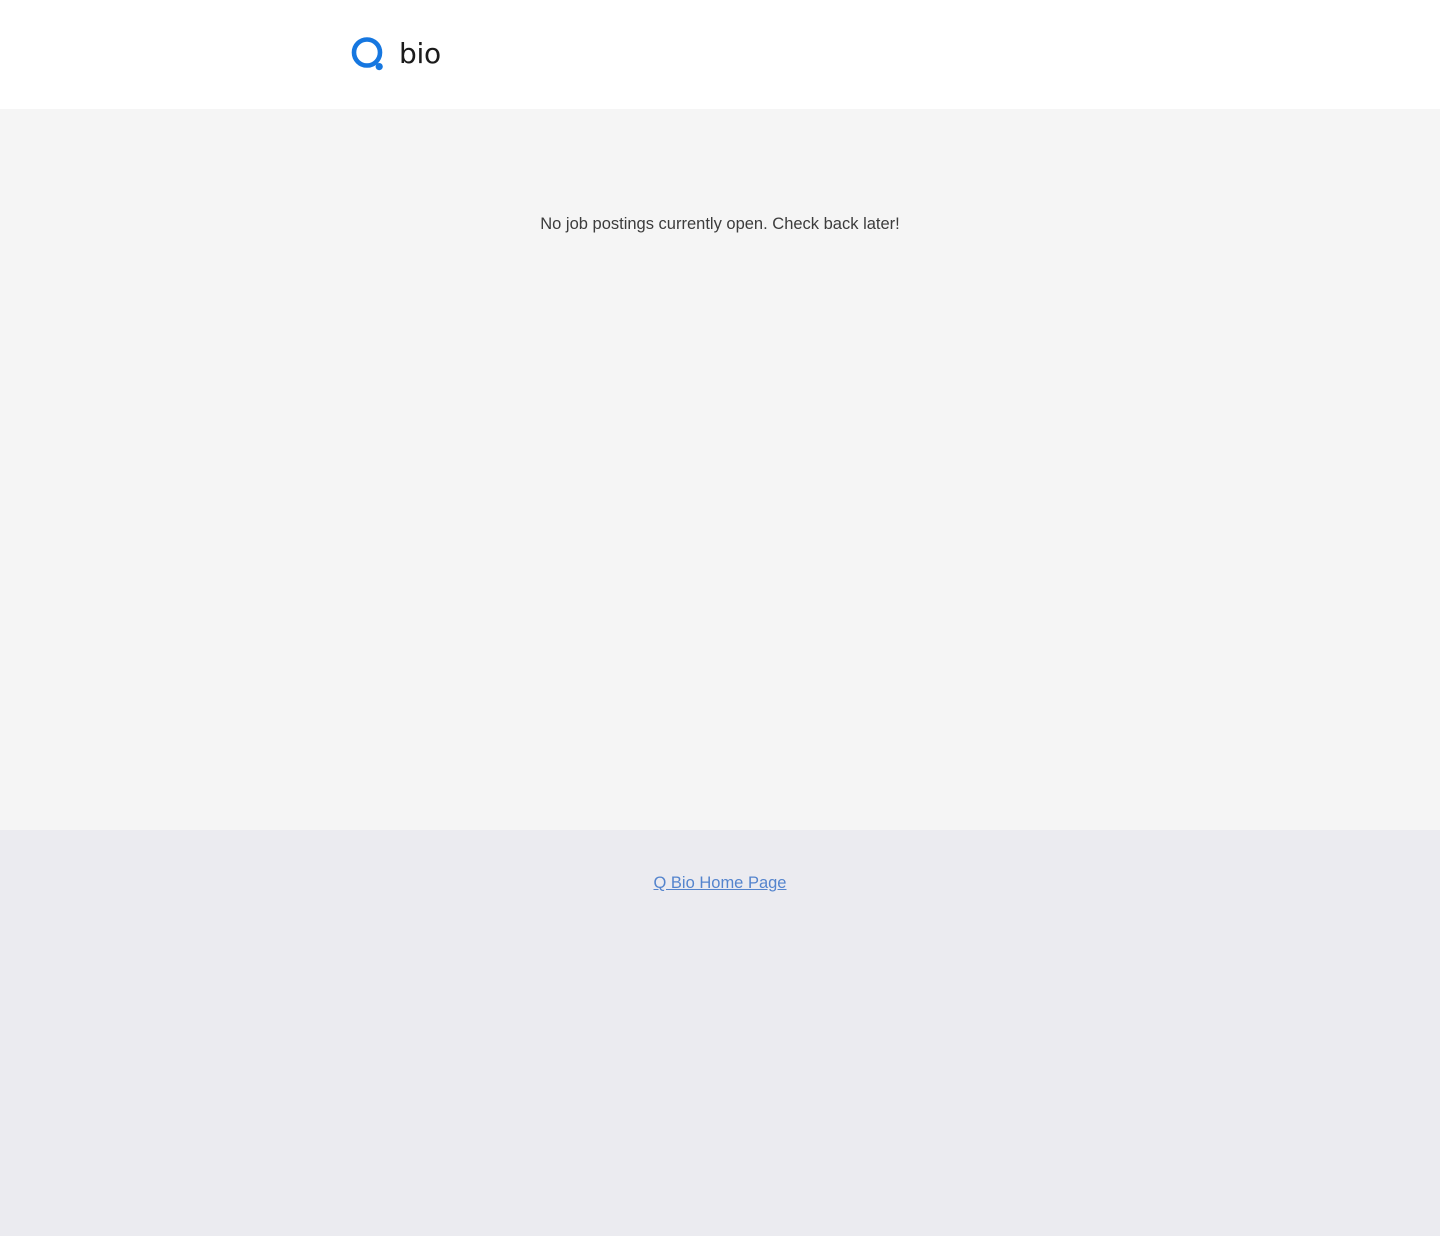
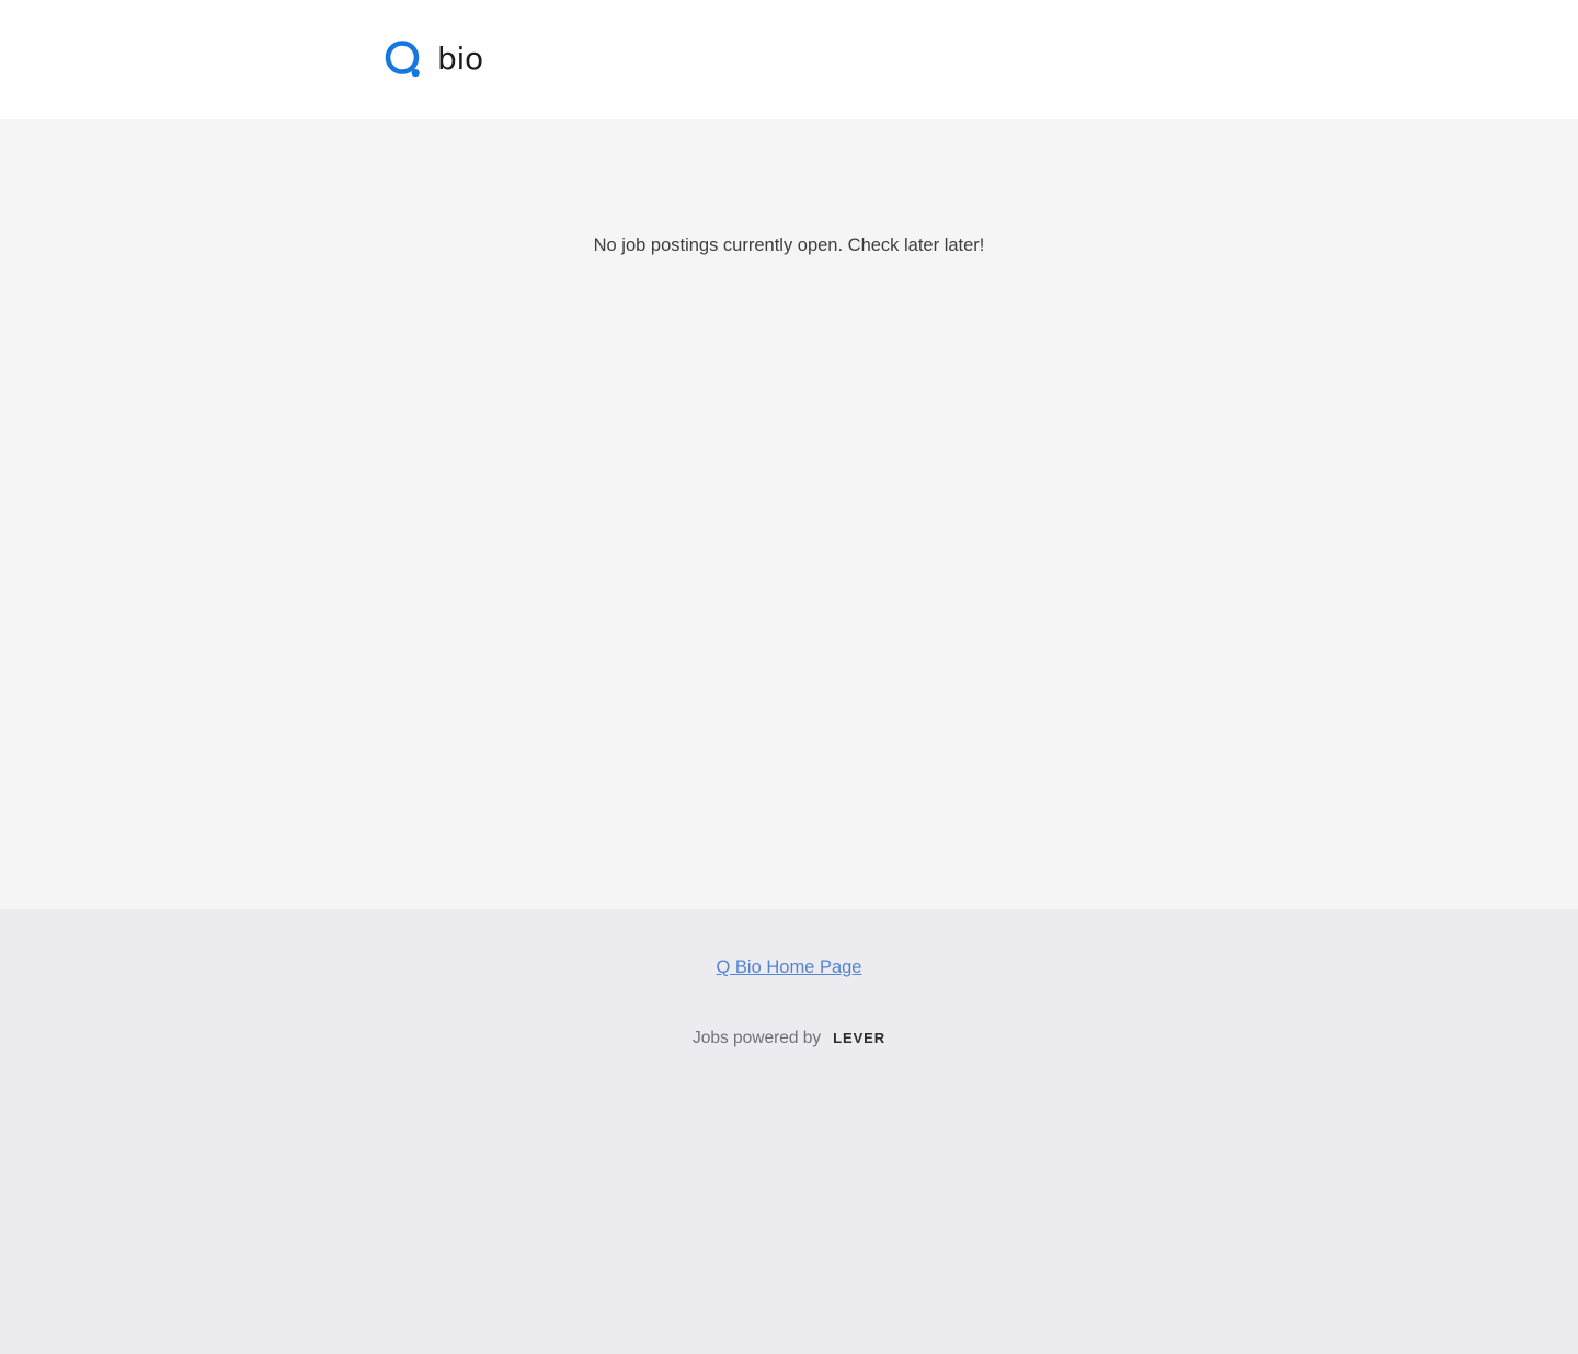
  bio
- No job postings currently open. Check back later!
+ No job postings currently open. Check later later!
  Q Bio Home Page
+ Jobs powered by
+ LEVER
